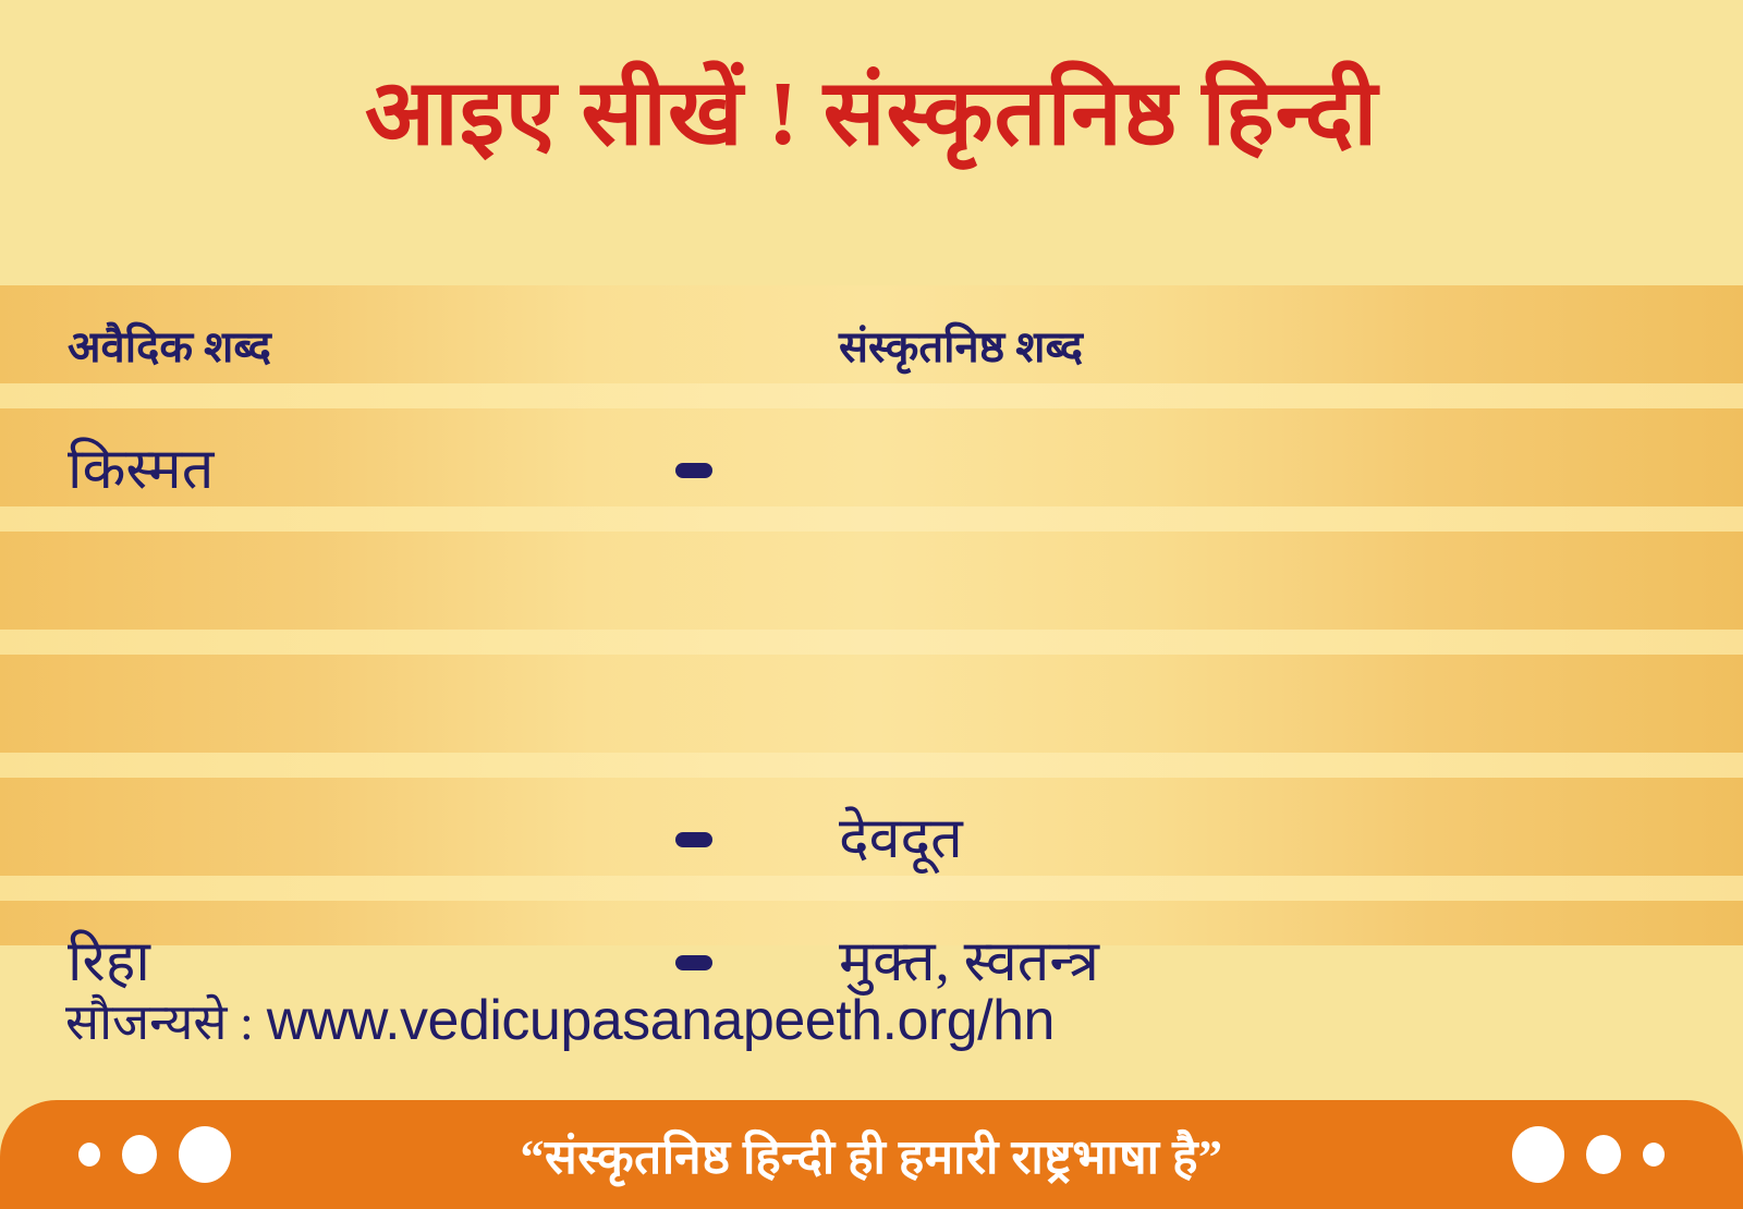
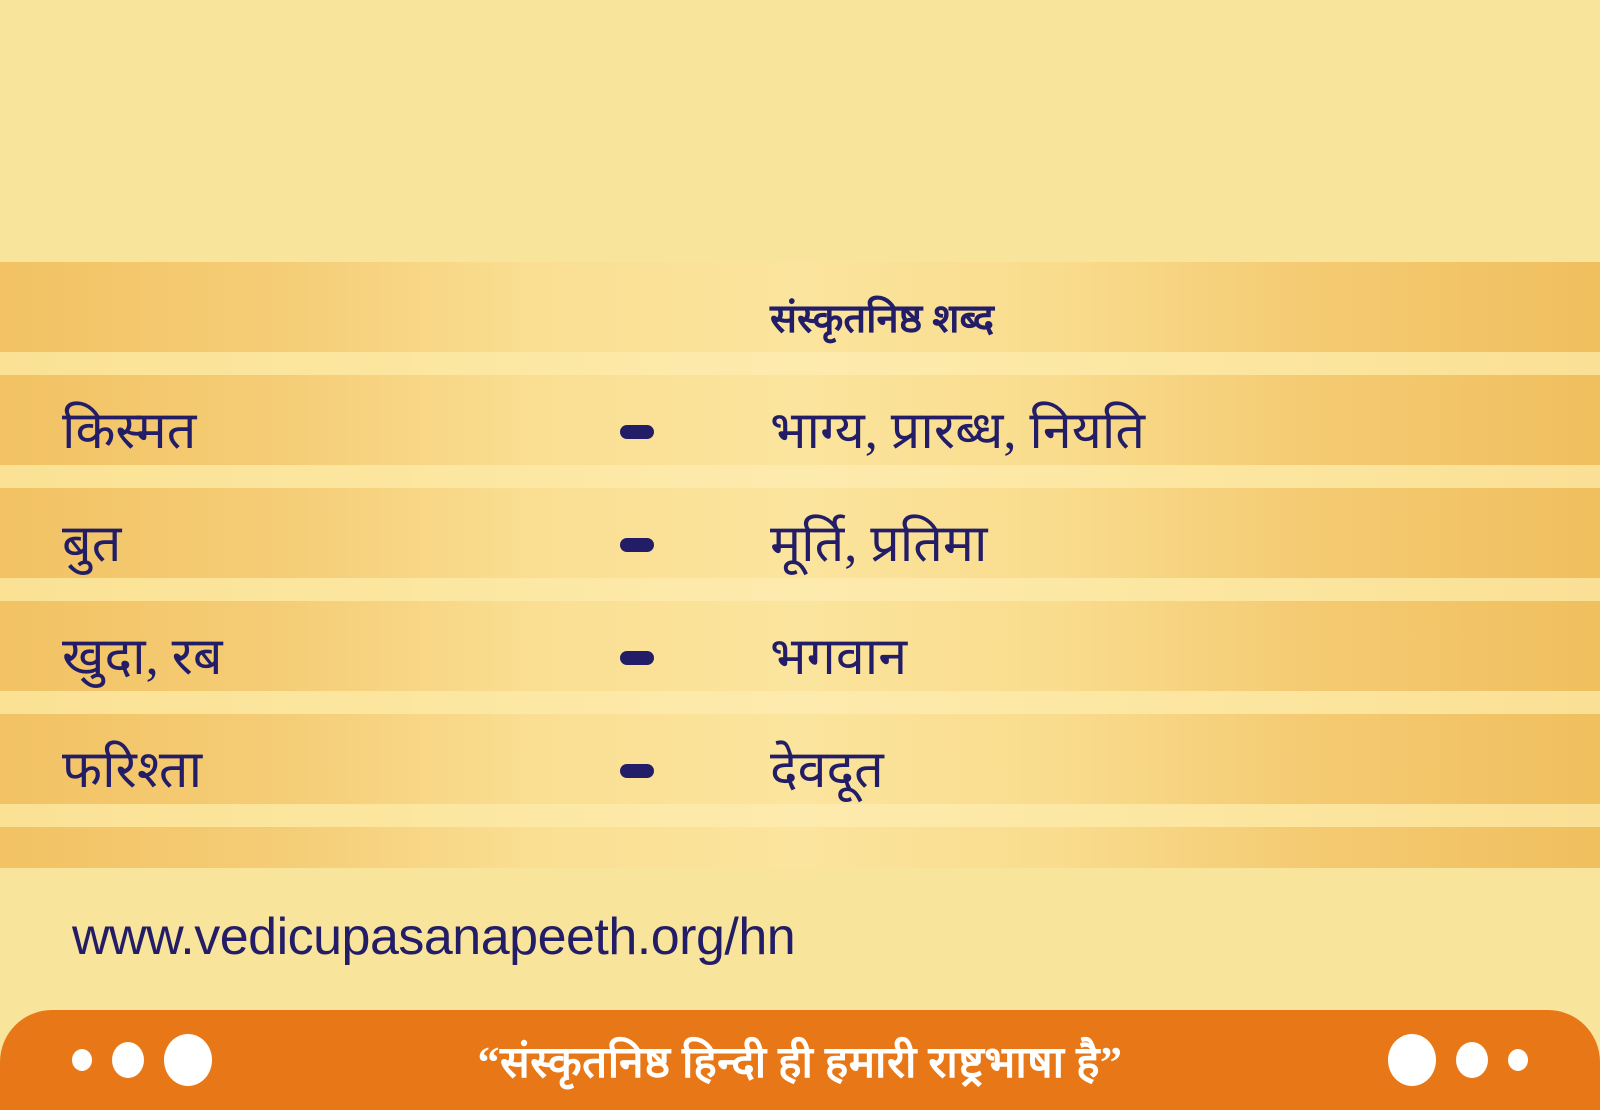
- आइए सीखें ! संस्कृतनिष्ठ हिन्दी
- अवैदिक शब्द
  संस्कृतनिष्ठ शब्द
  किस्मत
+ भाग्य, प्रारब्ध, नियति
+ बुत
+ मूर्ति, प्रतिमा
+ खुदा, रब
+ भगवान
+ फरिश्ता
  देवदूत
- रिहा
- मुक्त, स्वतन्त्र
- सौजन्यसे :
  www.vedicupasanapeeth.org/hn
  “संस्कृतनिष्ठ हिन्दी ही हमारी राष्ट्रभाषा है”
